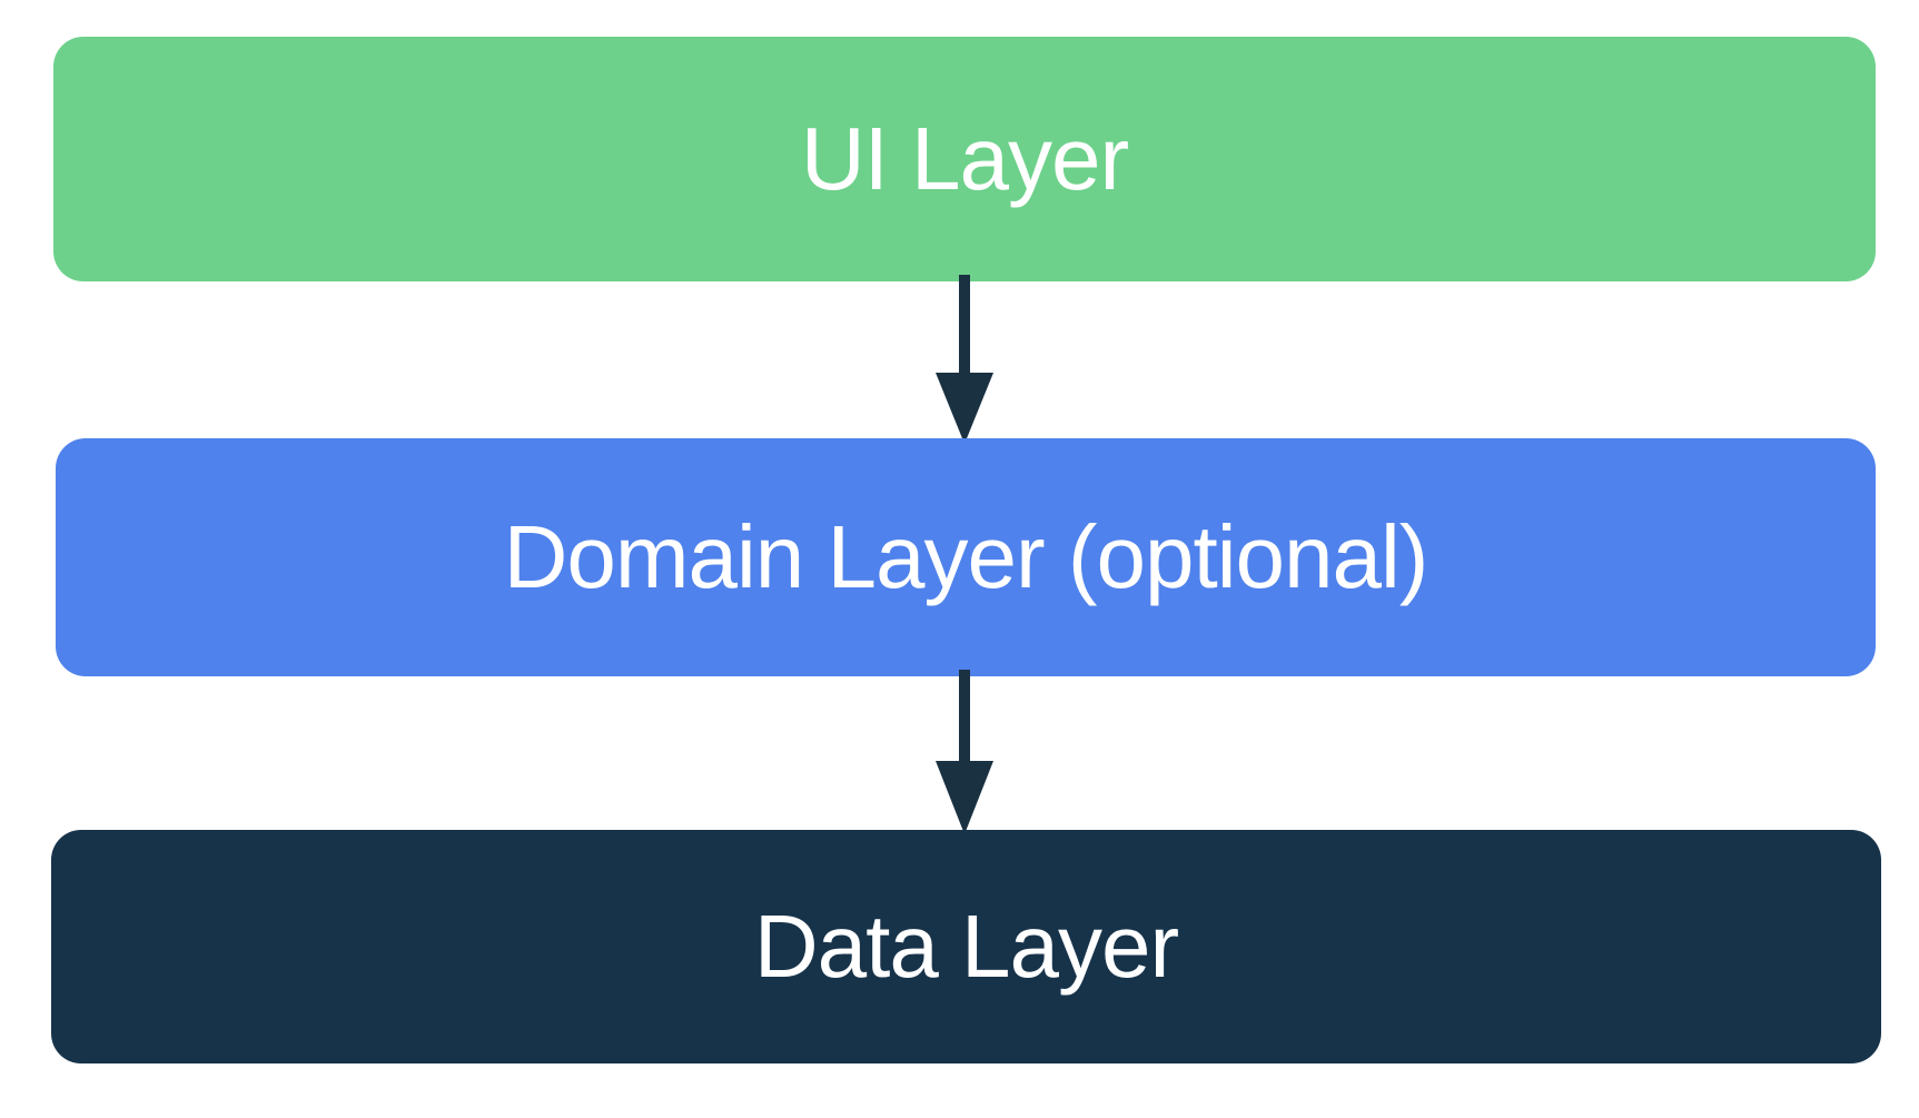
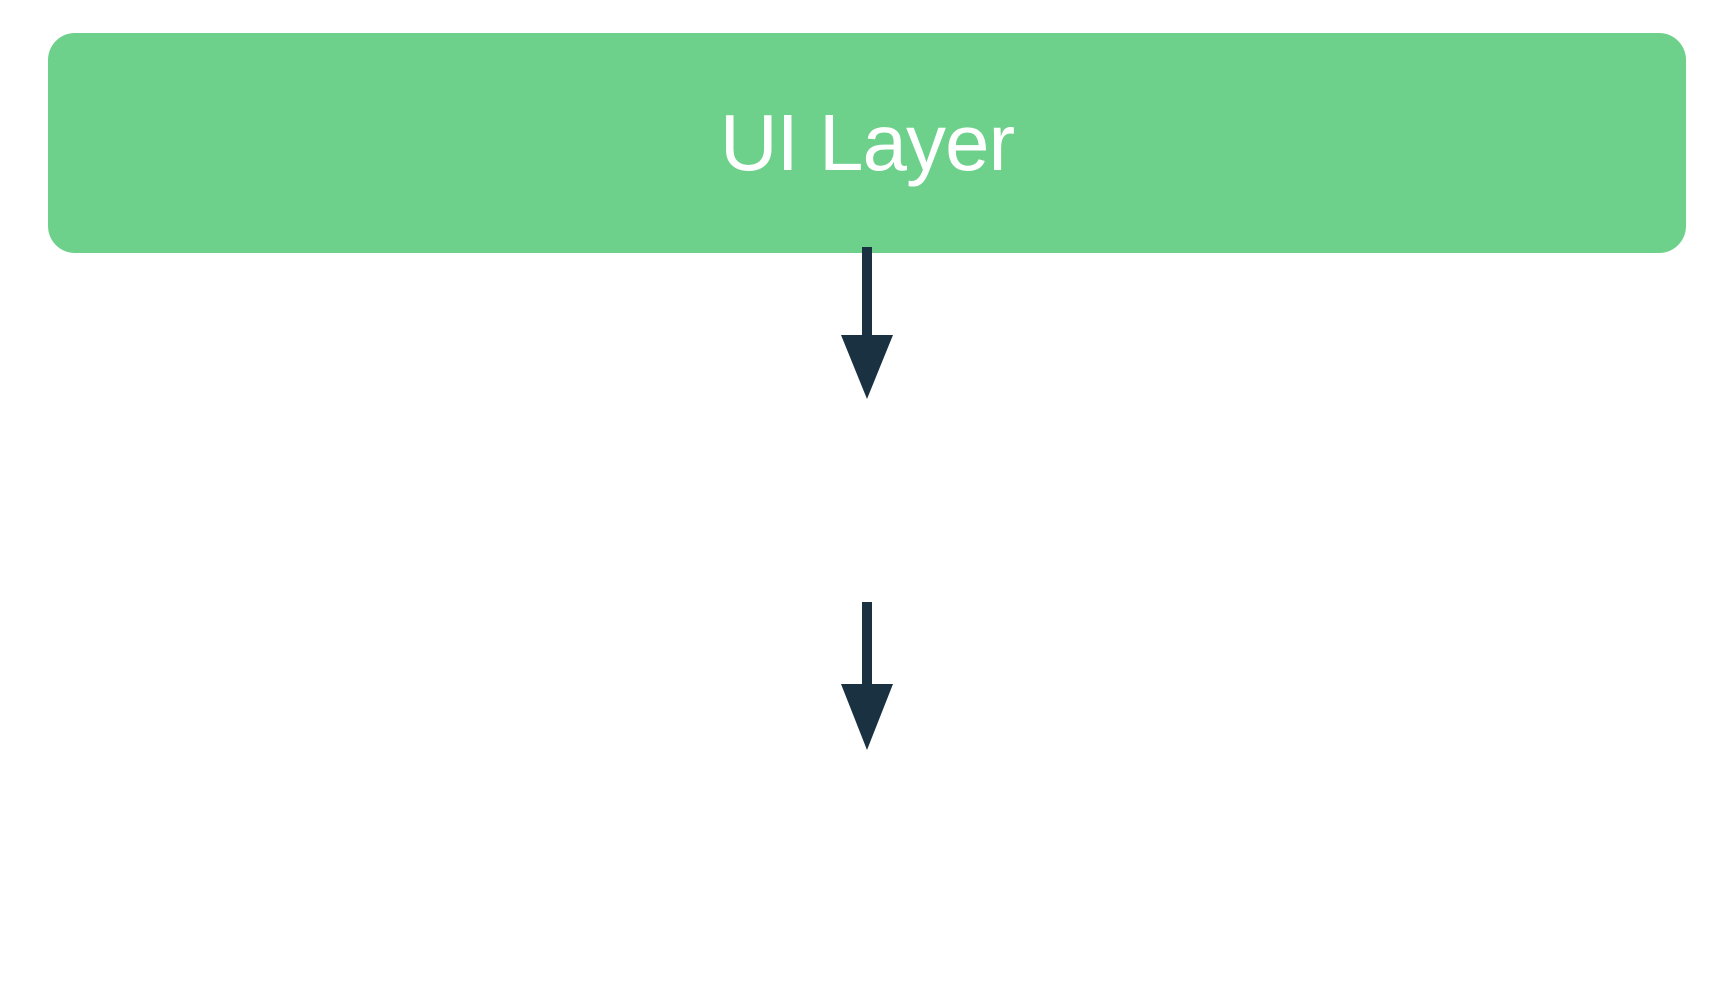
  UI Layer
- Domain Layer (optional)
- Data Layer
